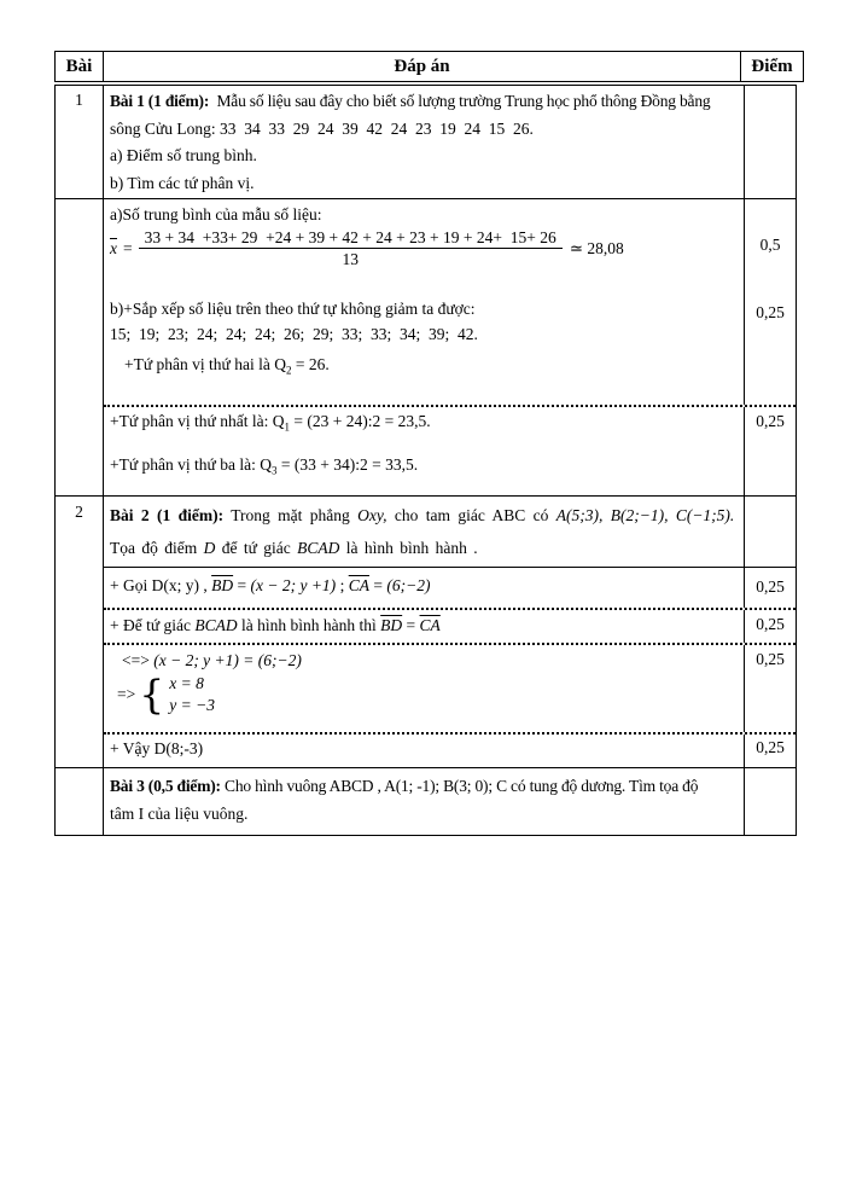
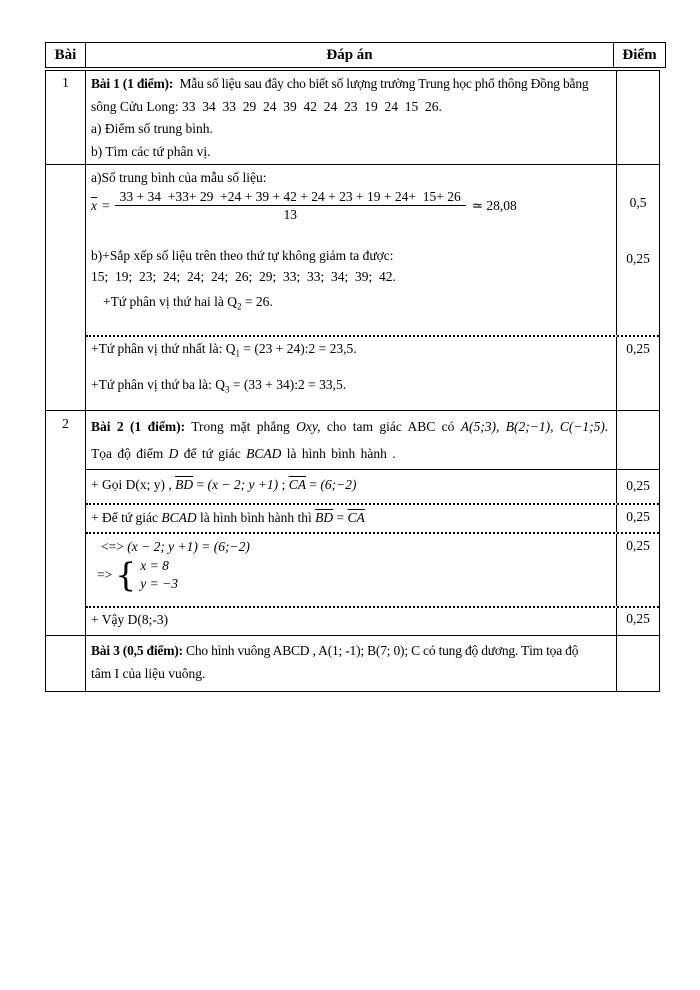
  Bài
  Đáp án
  Điểm
  1
  Bài 1 (1 điểm): Mẫu số liệu sau đây cho biết số lượng trường Trung học phổ thông Đồng bằng
  sông Cửu Long: 33 34 33 29 24 39 42 24 23 19 24 15 26.
  a) Điểm số trung bình.
  b) Tìm các tứ phân vị.
  a)Số trung bình của mẫu số liệu:
  x
  =
  33 + 34 +33+ 29 +24 + 39 + 42 + 24 + 23 + 19 + 24+ 15+ 26
  13
  ≃ 28,08
  b)+Sắp xếp số liệu trên theo thứ tự không giảm ta được:
  15; 19; 23; 24; 24; 24; 26; 29; 33; 33; 34; 39; 42.
  +Tứ phân vị thứ hai là Q2 = 26.
  0,5
  0,25
  +Tứ phân vị thứ nhất là: Q1 = (23 + 24):2 = 23,5.
  +Tứ phân vị thứ ba là: Q3 = (33 + 34):2 = 33,5.
  0,25
  2
  Bài 2 (1 điểm): Trong mặt phẳng Oxy, cho tam giác ABC có A(5;3), B(2;−1), C(−1;5).
  Tọa độ điểm D để tứ giác BCAD là hình bình hành .
  + Gọi D(x; y) , BD = (x − 2; y +1) ; CA = (6;−2)
  0,25
  + Để tứ giác BCAD là hình bình hành thì BD = CA
  0,25
  <=> (x − 2; y +1) = (6;−2)
  =>
  {
  x = 8
  y = −3
  0,25
  + Vậy D(8;-3)
  0,25
- Bài 3 (0,5 điểm): Cho hình vuông ABCD , A(1; -1); B(3; 0); C có tung độ dương. Tìm tọa độ
+ Bài 3 (0,5 điểm): Cho hình vuông ABCD , A(1; -1); B(7; 0); C có tung độ dương. Tìm tọa độ
  tâm I của liệu vuông.
